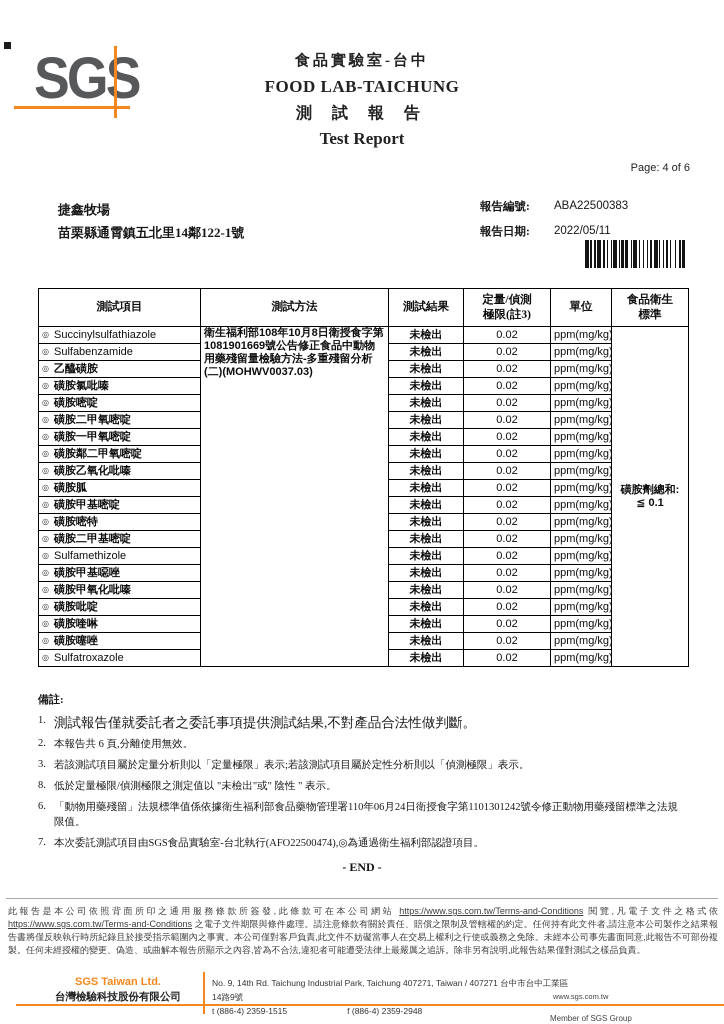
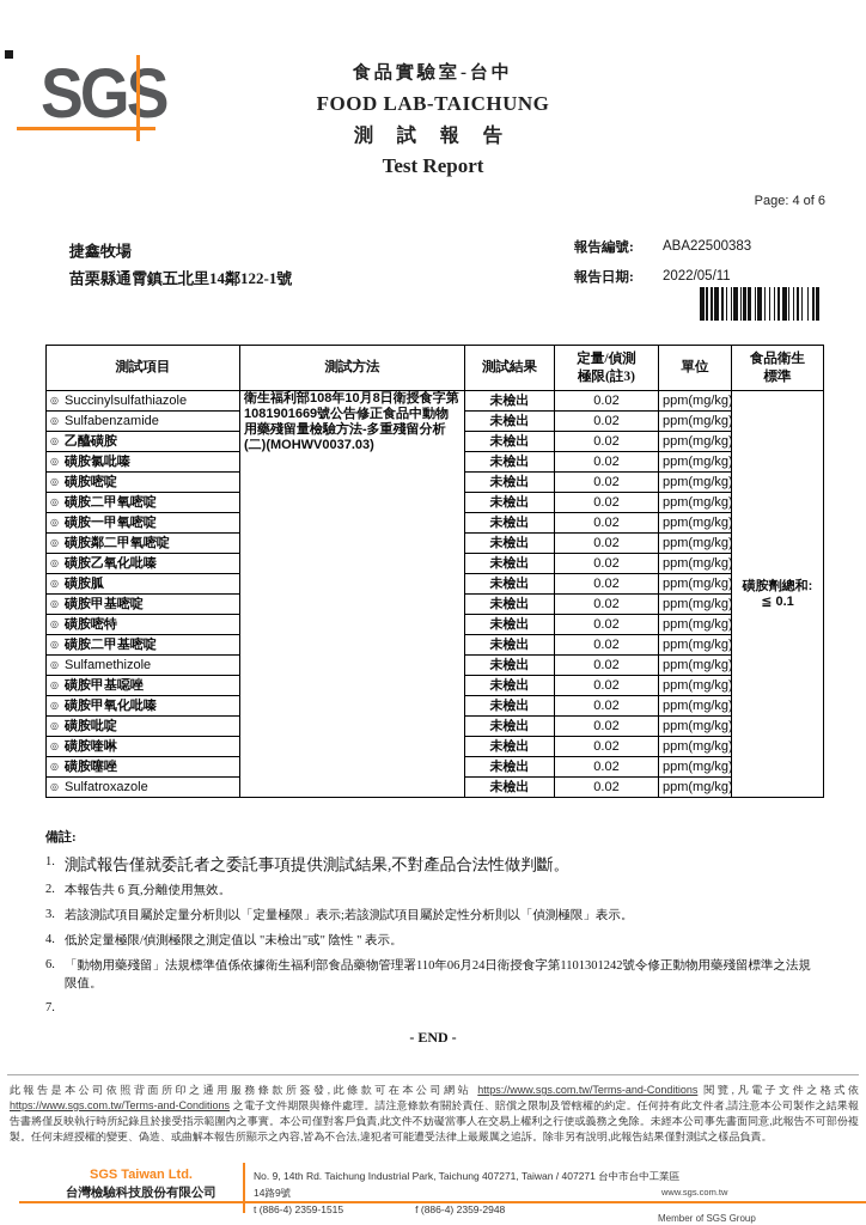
  SGS
  食品實驗室-台中
  FOOD LAB-TAICHUNG
  測 試 報 告
  Test Report
  Page: 4 of 6
  捷鑫牧場
  苗栗縣通霄鎮五北里14鄰122-1號
  報告編號:
  ABA22500383
  報告日期:
  2022/05/11
  測試項目	測試方法	測試結果	定量/偵測 極限(註3)	單位	食品衛生 標準
  ◎ Succinylsulfathiazole	衛生福利部108年10月8日衛授食字第1081901669號公告修正食品中動物用藥殘留量檢驗方法-多重殘留分析(二)(MOHWV0037.03)	未檢出	0.02	ppm(mg/kg)	磺胺劑總和: ≦ 0.1
  ◎ Sulfabenzamide	未檢出	0.02	ppm(mg/kg)
  ◎ 乙醯磺胺	未檢出	0.02	ppm(mg/kg)
  ◎ 磺胺氯吡嗪	未檢出	0.02	ppm(mg/kg)
  ◎ 磺胺嘧啶	未檢出	0.02	ppm(mg/kg)
  ◎ 磺胺二甲氧嘧啶	未檢出	0.02	ppm(mg/kg)
  ◎ 磺胺一甲氧嘧啶	未檢出	0.02	ppm(mg/kg)
  ◎ 磺胺鄰二甲氧嘧啶	未檢出	0.02	ppm(mg/kg)
  ◎ 磺胺乙氧化吡嗪	未檢出	0.02	ppm(mg/kg)
  ◎ 磺胺胍	未檢出	0.02	ppm(mg/kg)
  ◎ 磺胺甲基嘧啶	未檢出	0.02	ppm(mg/kg)
  ◎ 磺胺嘧特	未檢出	0.02	ppm(mg/kg)
  ◎ 磺胺二甲基嘧啶	未檢出	0.02	ppm(mg/kg)
  ◎ Sulfamethizole	未檢出	0.02	ppm(mg/kg)
  ◎ 磺胺甲基噁唑	未檢出	0.02	ppm(mg/kg)
  ◎ 磺胺甲氧化吡嗪	未檢出	0.02	ppm(mg/kg)
  ◎ 磺胺吡啶	未檢出	0.02	ppm(mg/kg)
  ◎ 磺胺喹啉	未檢出	0.02	ppm(mg/kg)
  ◎ 磺胺噻唑	未檢出	0.02	ppm(mg/kg)
  ◎ Sulfatroxazole	未檢出	0.02	ppm(mg/kg)
  備註:
  1.
  測試報告僅就委託者之委託事項提供測試結果,不對產品合法性做判斷。
  2.
  本報告共 6 頁,分離使用無效。
  3.
  若該測試項目屬於定量分析則以「定量極限」表示;若該測試項目屬於定性分析則以「偵測極限」表示。
- 8.
+ 4.
  低於定量極限/偵測極限之測定值以 "未檢出"或" 陰性 " 表示。
  6.
  「動物用藥殘留」法規標準值係依據衛生福利部食品藥物管理署110年06月24日衛授食字第1101301242號令修正動物用藥殘留標準之法規限值。
  7.
- 本次委託測試項目由SGS食品實驗室-台北執行(AFO22500474),◎為通過衛生福利部認證項目。
  - END -
  此報告是本公司依照背面所印之通用服務條款所簽發,此條款可在本公司網站 https://www.sgs.com.tw/Terms-and-Conditions 閱覽,凡電子文件之格式依 https://www.sgs.com.tw/Terms-and-Conditions 之電子文件期限與條件處理。請注意條款有關於責任、賠償之限制及管轄權的約定。任何持有此文件者,請注意本公司製作之結果報告書將僅反映執行時所紀錄且於接受指示範圍內之事實。本公司僅對客戶負責,此文件不妨礙當事人在交易上權利之行使或義務之免除。未經本公司事先書面同意,此報告不可部份複製。任何未經授權的變更、偽造、或曲解本報告所顯示之內容,皆為不合法,違犯者可能遭受法律上最嚴厲之追訴。除非另有說明,此報告結果僅對測試之樣品負責。
  SGS Taiwan Ltd.
  台灣檢驗科技股份有限公司
  No. 9, 14th Rd. Taichung Industrial Park, Taichung 407271, Taiwan / 407271 台中市台中工業區14路9號
  t (886-4) 2359-1515
  f (886-4) 2359-2948
  www.sgs.com.tw
  Member of SGS Group
